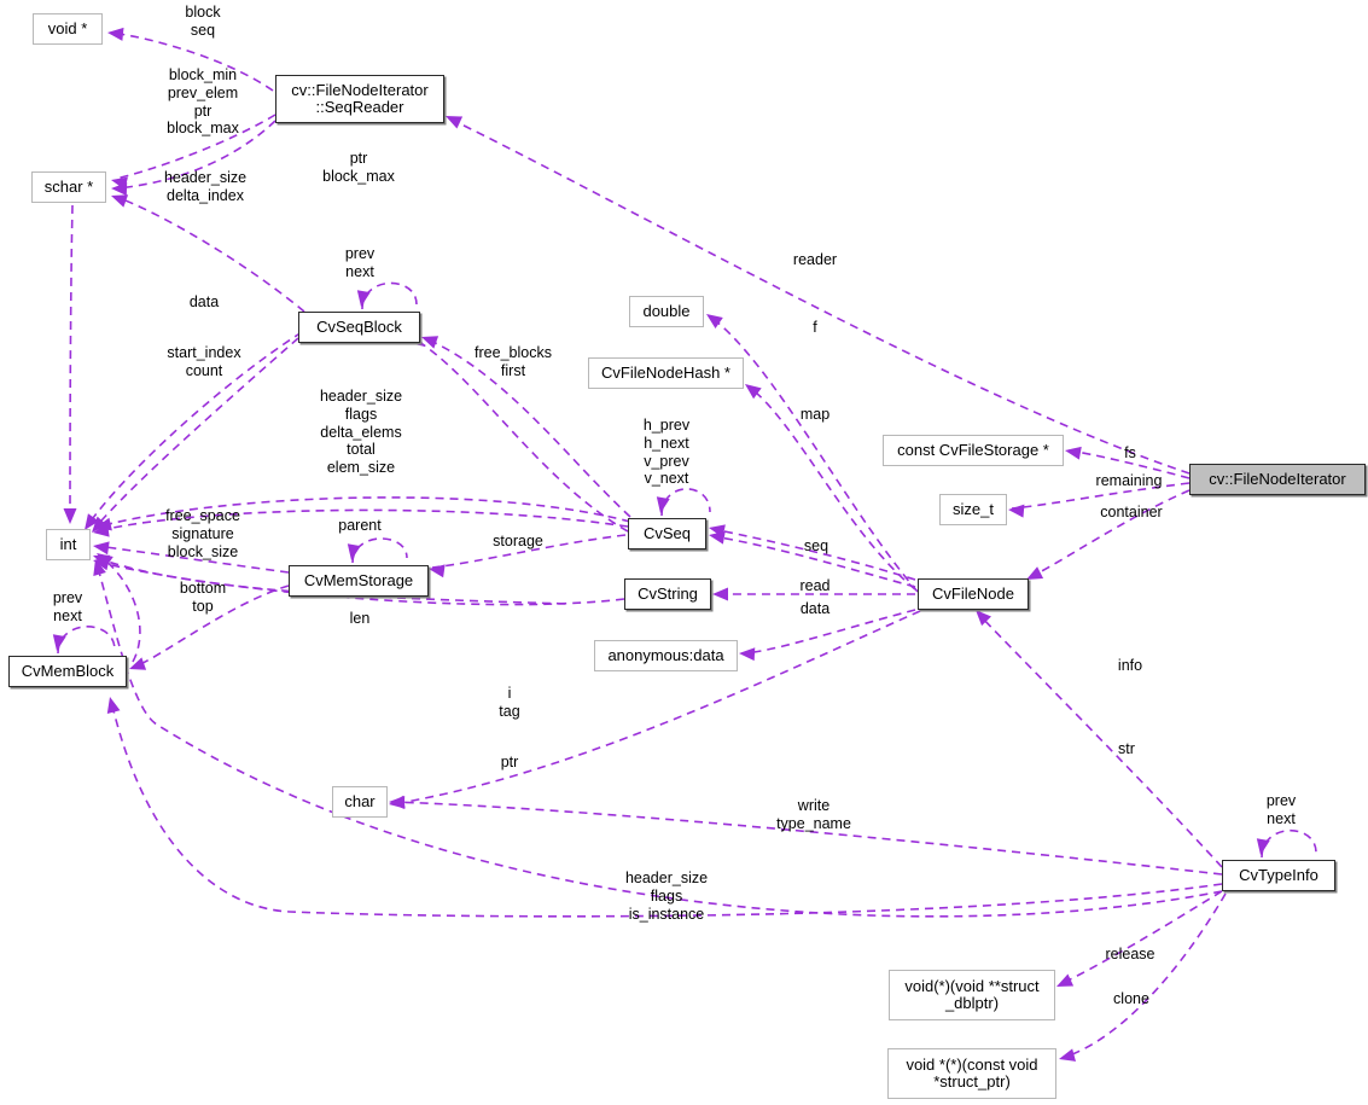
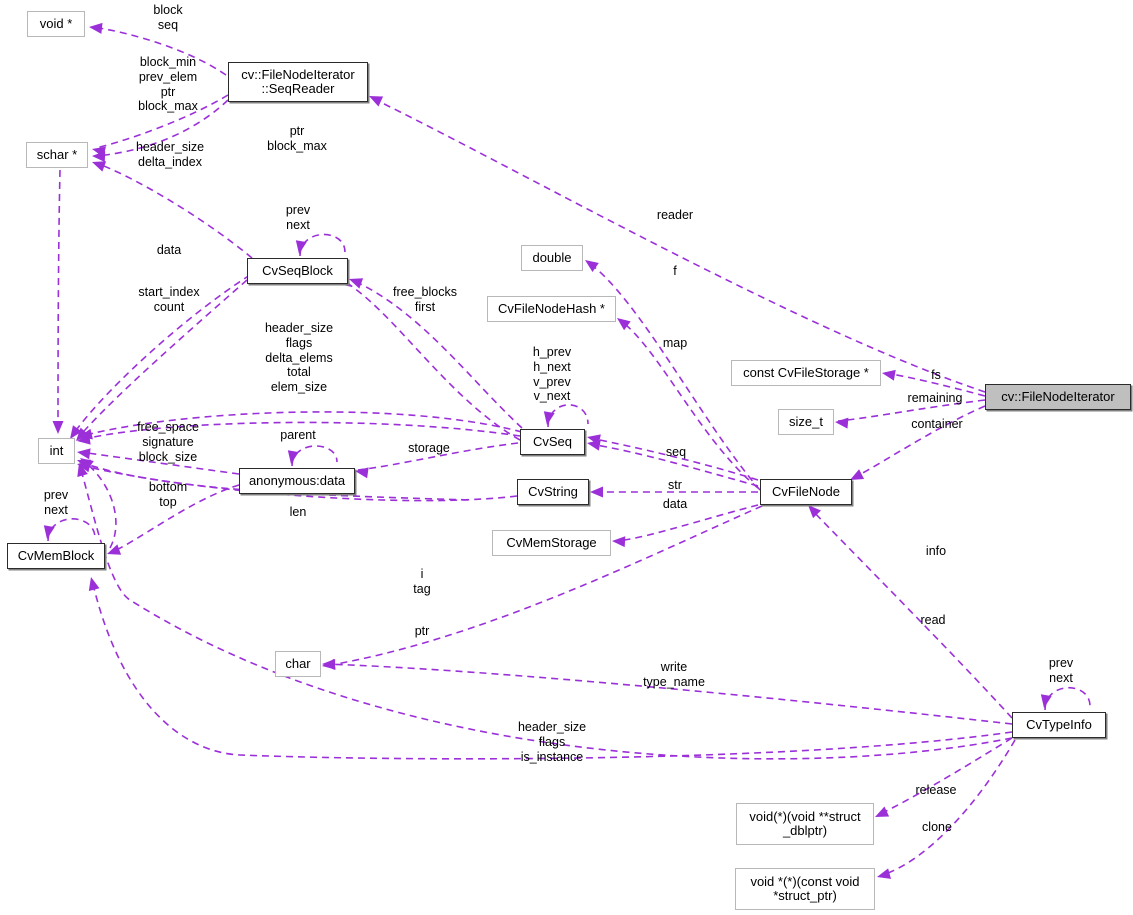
  void *
  cv::FileNodeIterator
  ::SeqReader
  schar *
  CvSeqBlock
  double
  CvFileNodeHash *
  const CvFileStorage *
  cv::FileNodeIterator
  size_t
  int
  CvSeq
- CvMemStorage
+ anonymous:data
  CvString
  CvFileNode
- anonymous:data
+ CvMemStorage
  CvMemBlock
  char
  CvTypeInfo
  void(*)(void **struct
  _dblptr)
  void *(*)(const void
  *struct_ptr)
  block
  seq
  block_min
  prev_elem
  ptr
  block_max
  ptr
  block_max
  header_size
  delta_index
  reader
  prev
  next
  data
  f
  start_index
  count
  free_blocks
  first
  map
  header_size
  flags
  delta_elems
  total
  elem_size
  h_prev
  h_next
  v_prev
  v_next
  fs
  remaining
  container
  free_space
  signature
  block_size
  parent
  storage
  seq
  prev
  next
  bottom
  top
- read
+ str
  data
  len
  info
  i
  tag
- str
+ read
  ptr
  write
  type_name
  prev
  next
  header_size
  flags
  is_instance
  release
  clone
